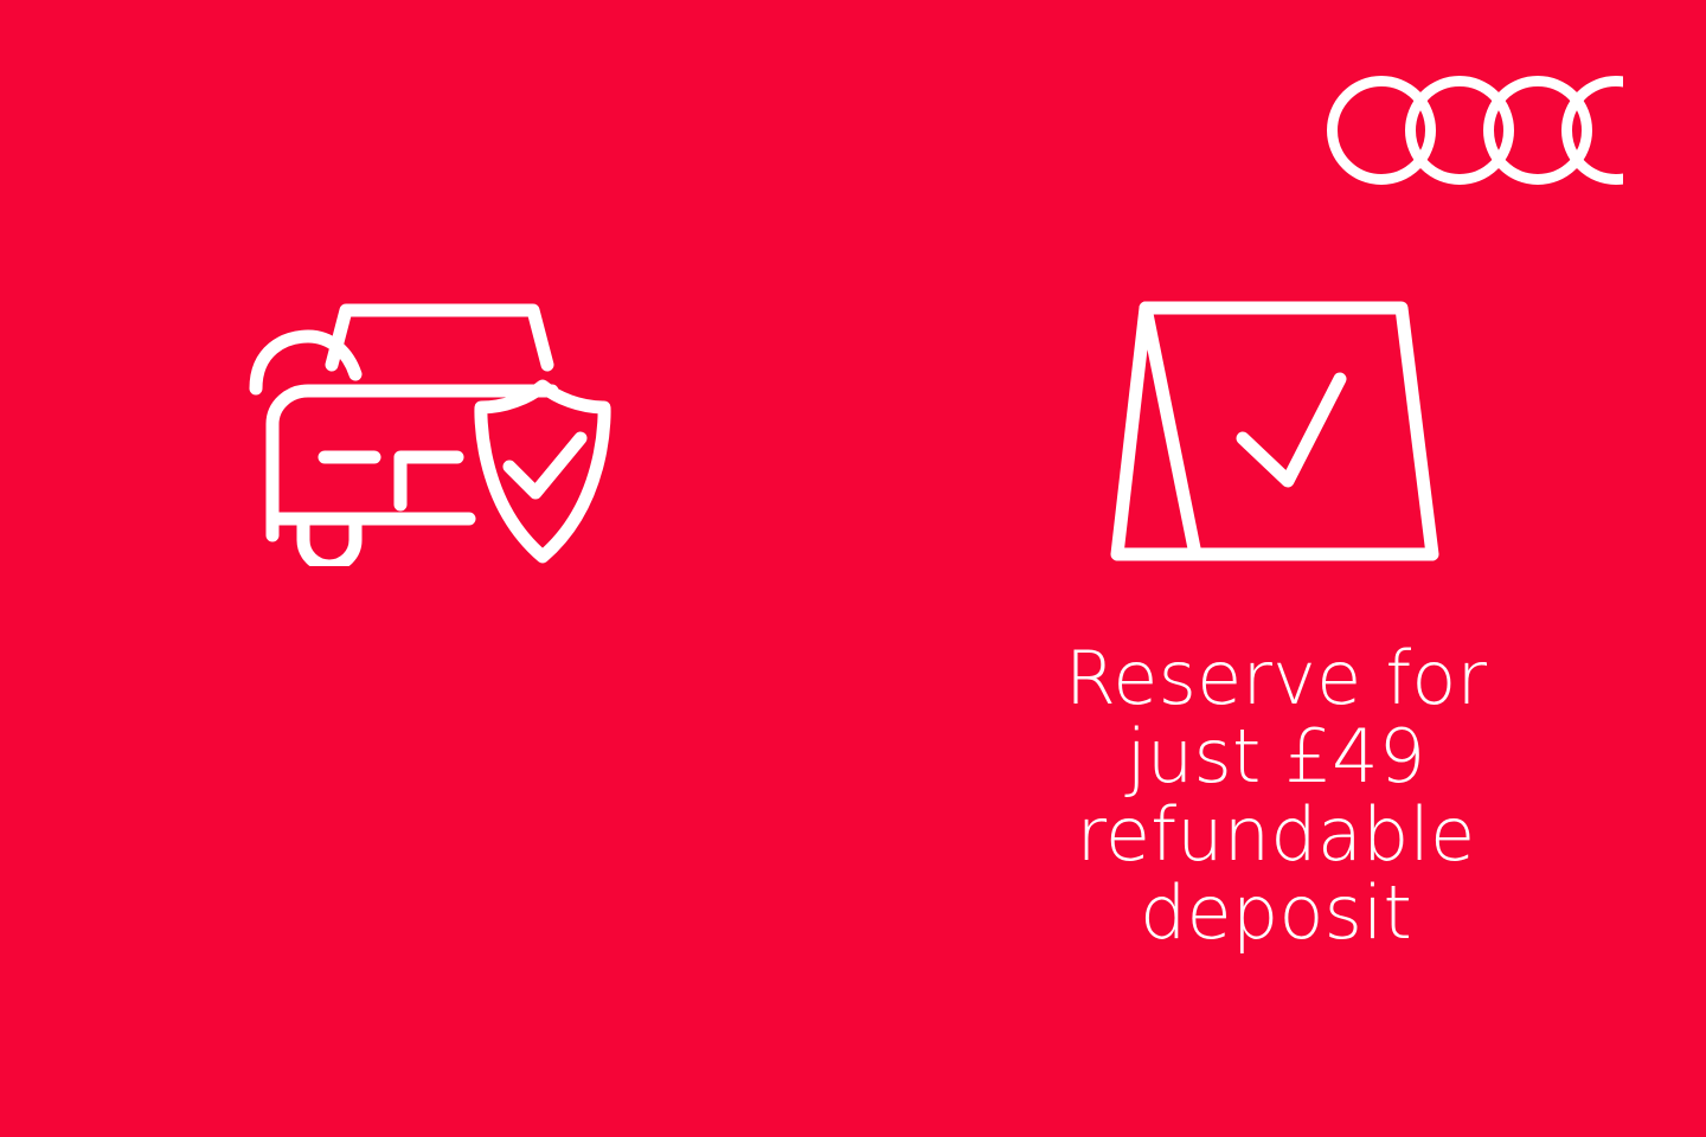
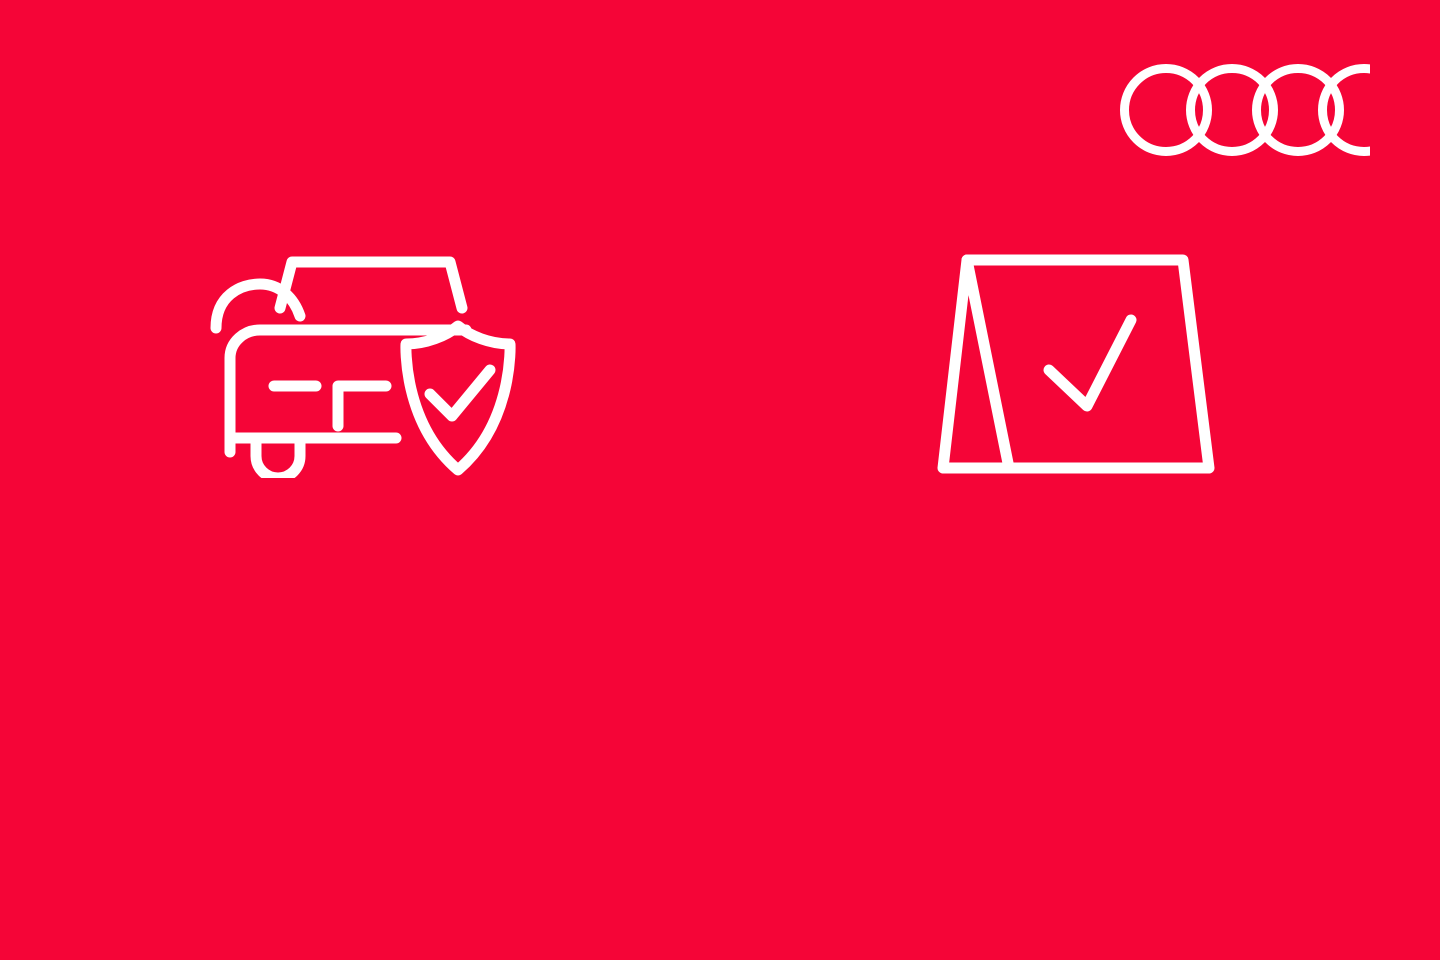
- Reserve for
- just £49
- refundable
- deposit
